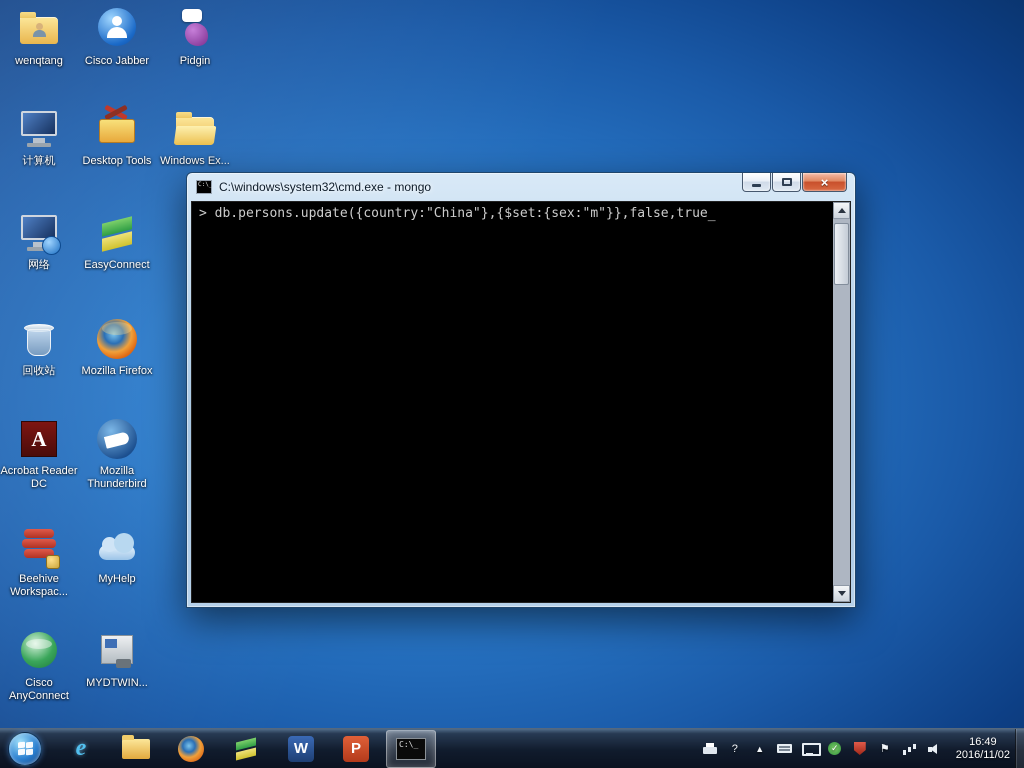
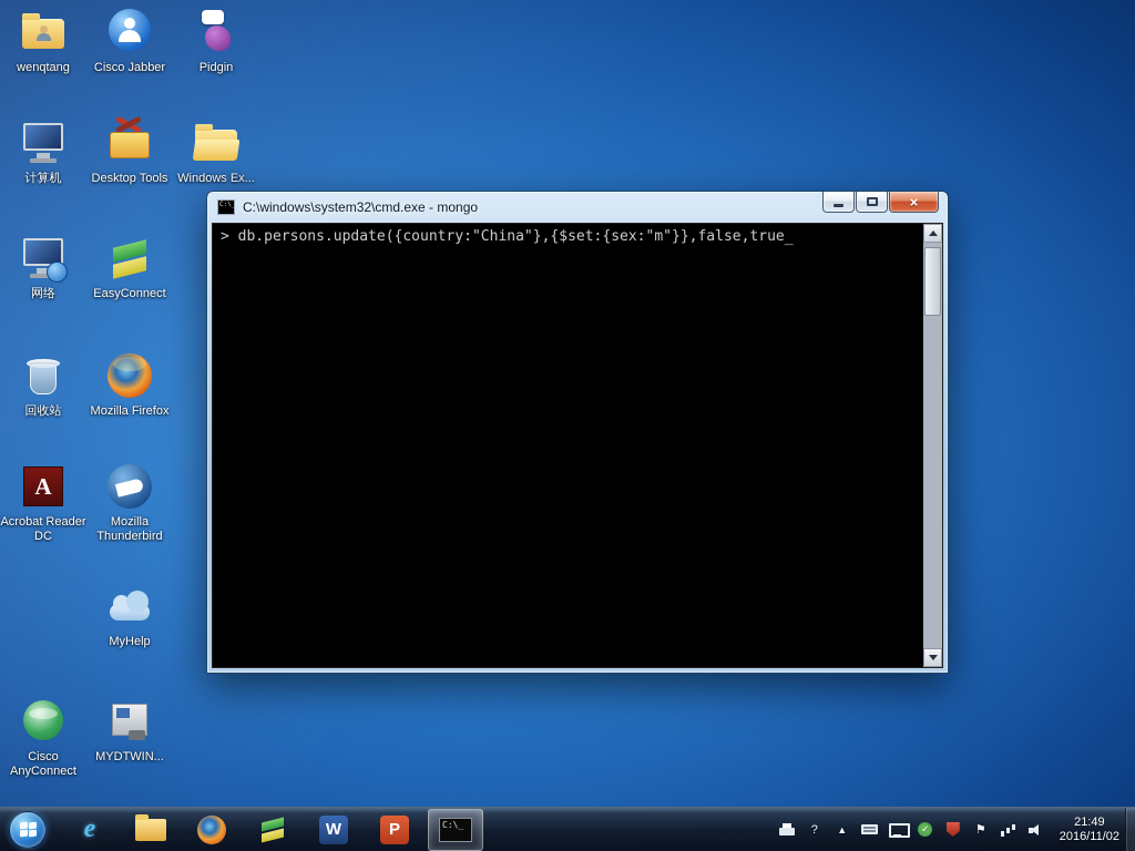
  wenqtang
  计算机
  网络
  回收站
  Acrobat Reader DC
- Beehive Workspac...
  Cisco AnyConnect
  Cisco Jabber
  Desktop Tools
  EasyConnect
  Mozilla Firefox
  Mozilla Thunderbird
  MyHelp
  MYDTWIN...
  Pidgin
  Windows Ex...
  C:\windows\system32\cmd.exe - mongo
  ×
  > db.persons.update({country:"China"},{$set:{sex:"m"}},false,true_
  ?
  ▲
  ✓
  ⚑
- 16:49
+ 21:49
  2016/11/02
